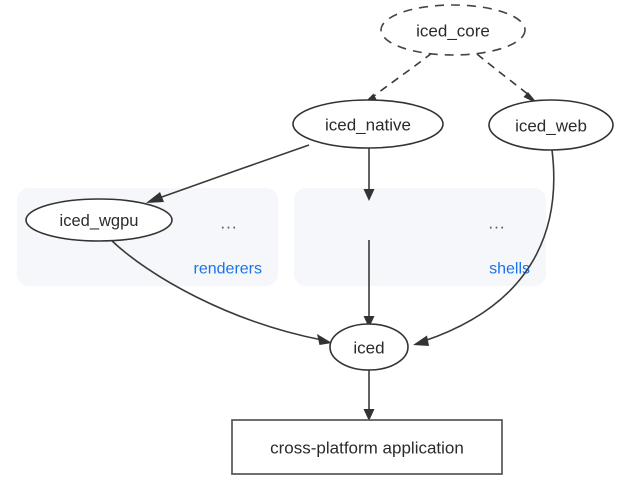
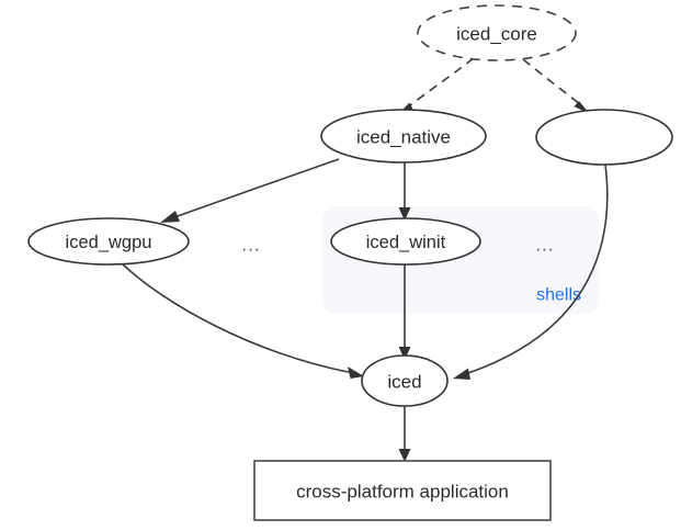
- renderers
  shells
  iced_core
  iced_native
- iced_web
  iced_wgpu
  ...
+ iced_winit
  ...
  iced
  cross-platform application
